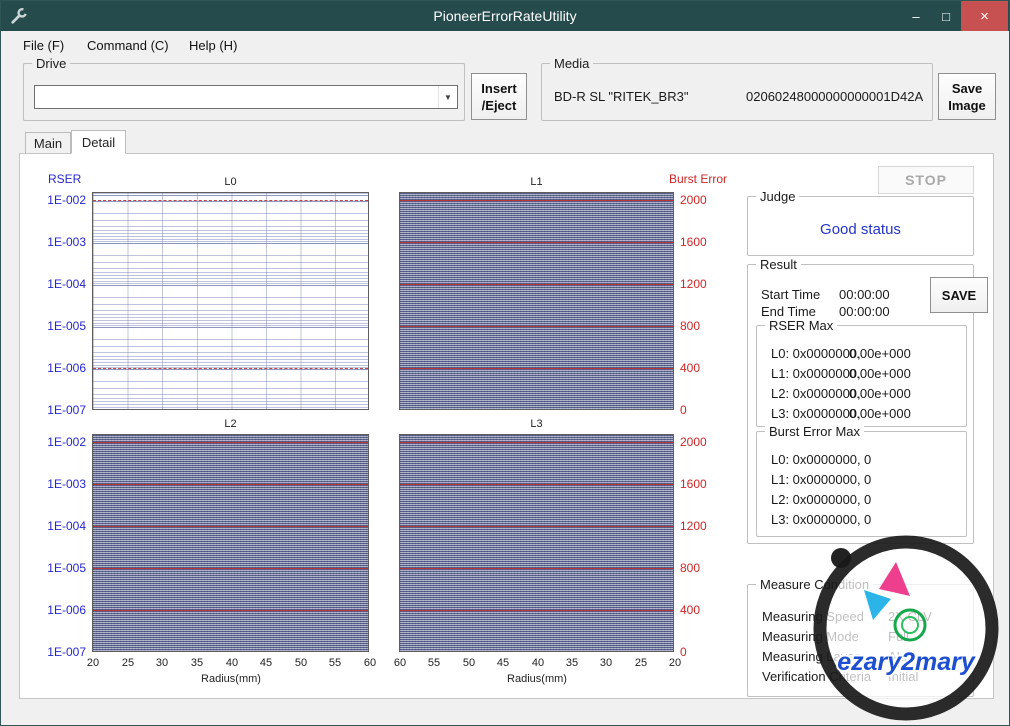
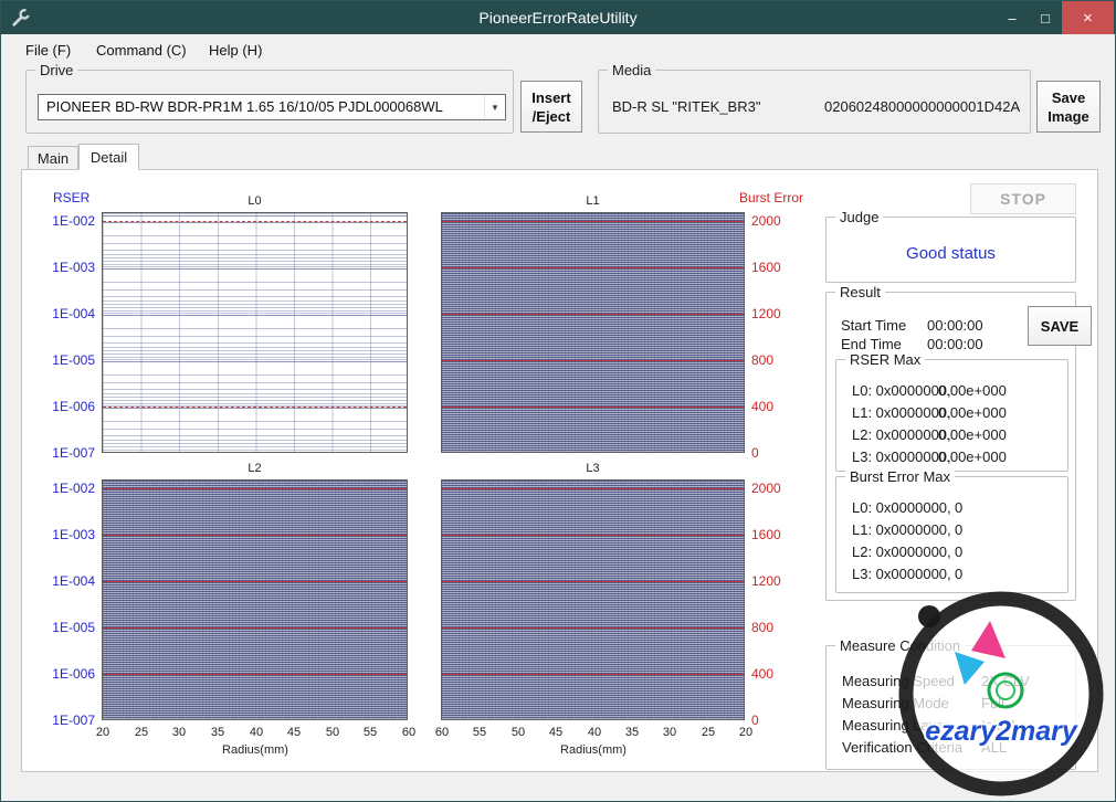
  PioneerErrorRateUtility
  –
  □
  ×
  File (F)
  Command (C)
  Help (H)
  Drive
+ PIONEER BD-RW BDR-PR1M 1.65 16/10/05 PJDL000068WL
  ▼
  Insert
  /Eject
  Media
  BD-R SL "RITEK_BR3"
  02060248000000000001D42A
  Save
  Image
  Main
  Detail
  RSER
  Burst Error
  L0
  L1
  1E-002
  1E-003
  1E-004
  1E-005
  1E-006
  1E-007
  2000
  1600
  1200
  800
  400
  0
  L2
  L3
  1E-002
  1E-003
  1E-004
  1E-005
  1E-006
  1E-007
  2000
  1600
  1200
  800
  400
  0
  20
  25
  30
  35
  40
  45
  50
  55
  60
  60
  55
  50
  45
  40
  35
  30
  25
  20
  Radius(mm)
  Radius(mm)
  STOP
  Judge
  Good status
  Result
  Start Time
  00:00:00
  End Time
  00:00:00
  SAVE
  RSER Max
  L0: 0x0000000,
  0.00e+000
  L1: 0x0000000,
  0.00e+000
  L2: 0x0000000,
  0.00e+000
  L3: 0x0000000,
  0.00e+000
  Burst Error Max
  L0: 0x0000000,
  0
  L1: 0x0000000,
  0
  L2: 0x0000000,
  0
  L3: 0x0000000,
  0
  Measure Cdition
  Measurin Speed
  2XLV
  Measurin Mode
  Fll
  Measurinayer
- ALL
+ Initial
  Verificationiteria
- Initial
+ ALL
  ezary2mary
